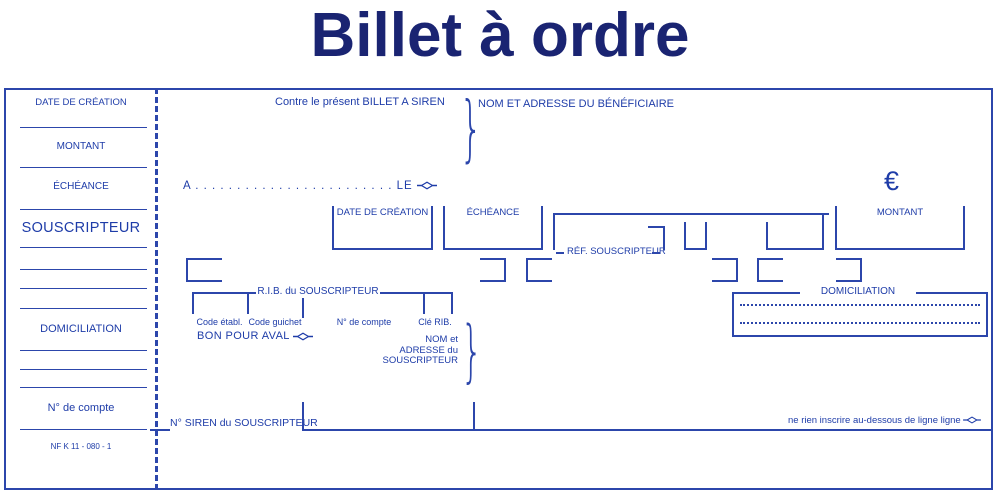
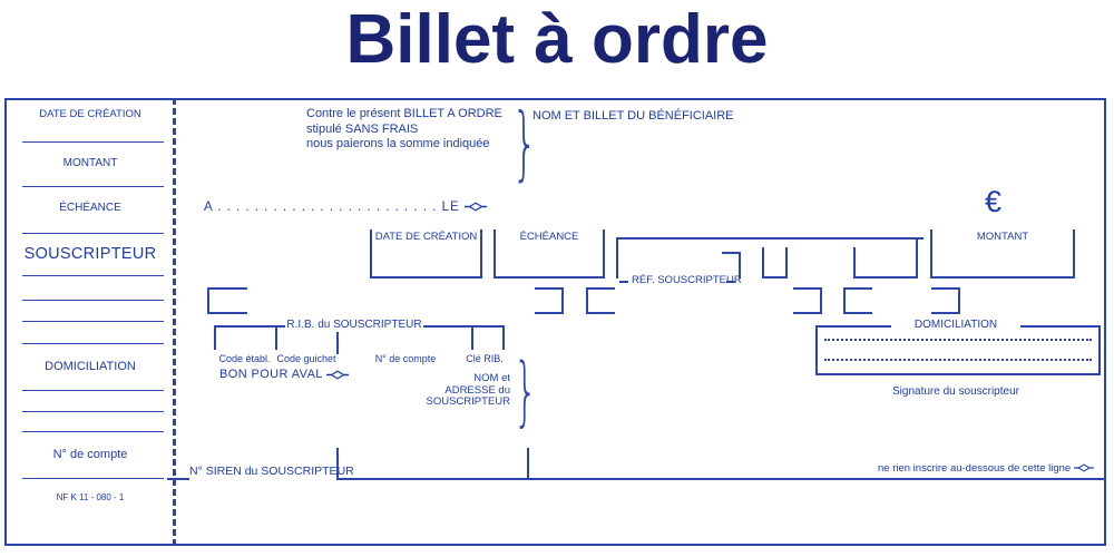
  Billet à ordre
  DATE DE CRÉATION
  MONTANT
  ÉCHÉANCE
  SOUSCRIPTEUR
  DOMICILIATION
  N° de compte
  NF K 11 - 080 - 1
- Contre le présent BILLET A SIREN
+ Contre le présent BILLET A ORDRE
+ stipulé SANS FRAIS
+ nous paierons la somme indiquée
  }
- NOM ET ADRESSE DU BÉNÉFICIAIRE
+ NOM ET BILLET DU BÉNÉFICIAIRE
  €
  A . . . . . . . . . . . . . . . . . . . . . . . . LE
  DATE DE CRÉATION
  ÉCHÉANCE
  RÉF. SOUSCRIPTER
  MONTANT
  R.I.B. du SOUSCRIPTEUR
  Code établ.
  Code guichet
  N° de compte
  Clé RIB.
  BON POUR AVAL
  NOM et
  ADRESSE du
  SOUSCRIPTEUR
  }
  DOMICILIATION
+ Signature du souscripteur
  N° SIREN du SOUSCRIPTEUR
- ne rien inscrire au-dessous de ligne ligne
+ ne rien inscrire au-dessous de cette ligne
